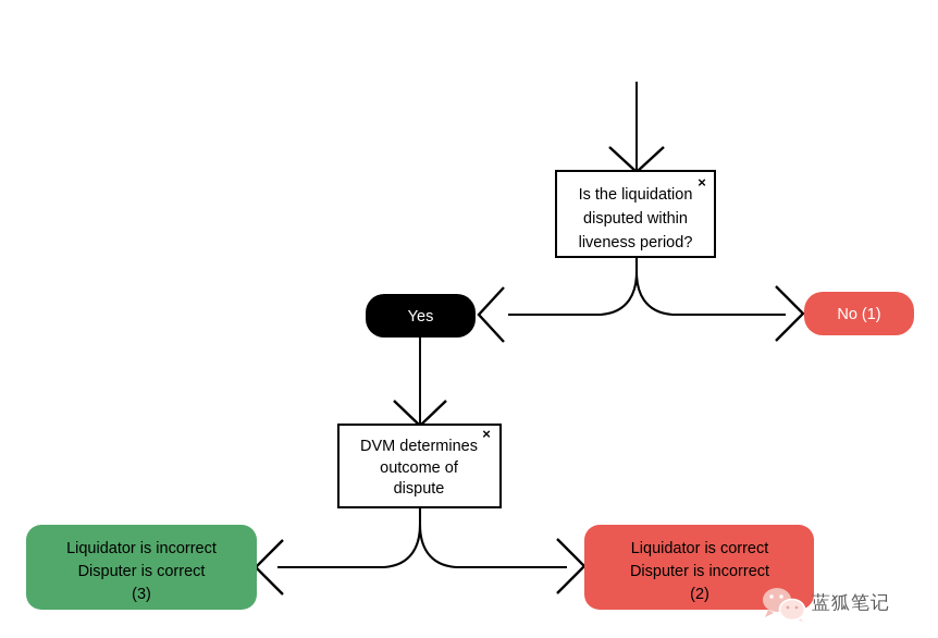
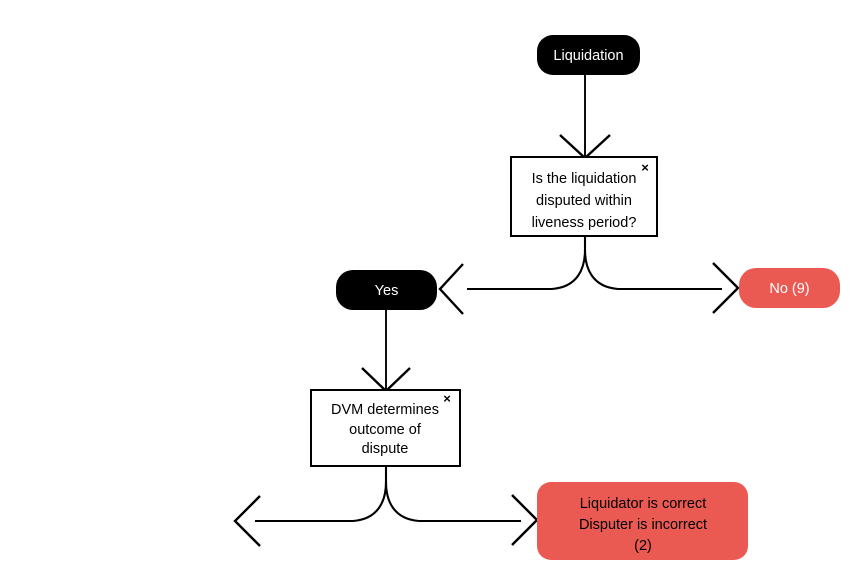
+ Liquidation
  ×
  Is the liquidation
  disputed within
  liveness period?
  Yes
- No (1)
+ No (9)
  ×
  DVM determines
  outcome of
  dispute
- Liquidator is incorrect
- Disputer is correct
- (3)
  Liquidator is correct
  Disputer is incorrect
  (2)
- 蓝狐笔记
